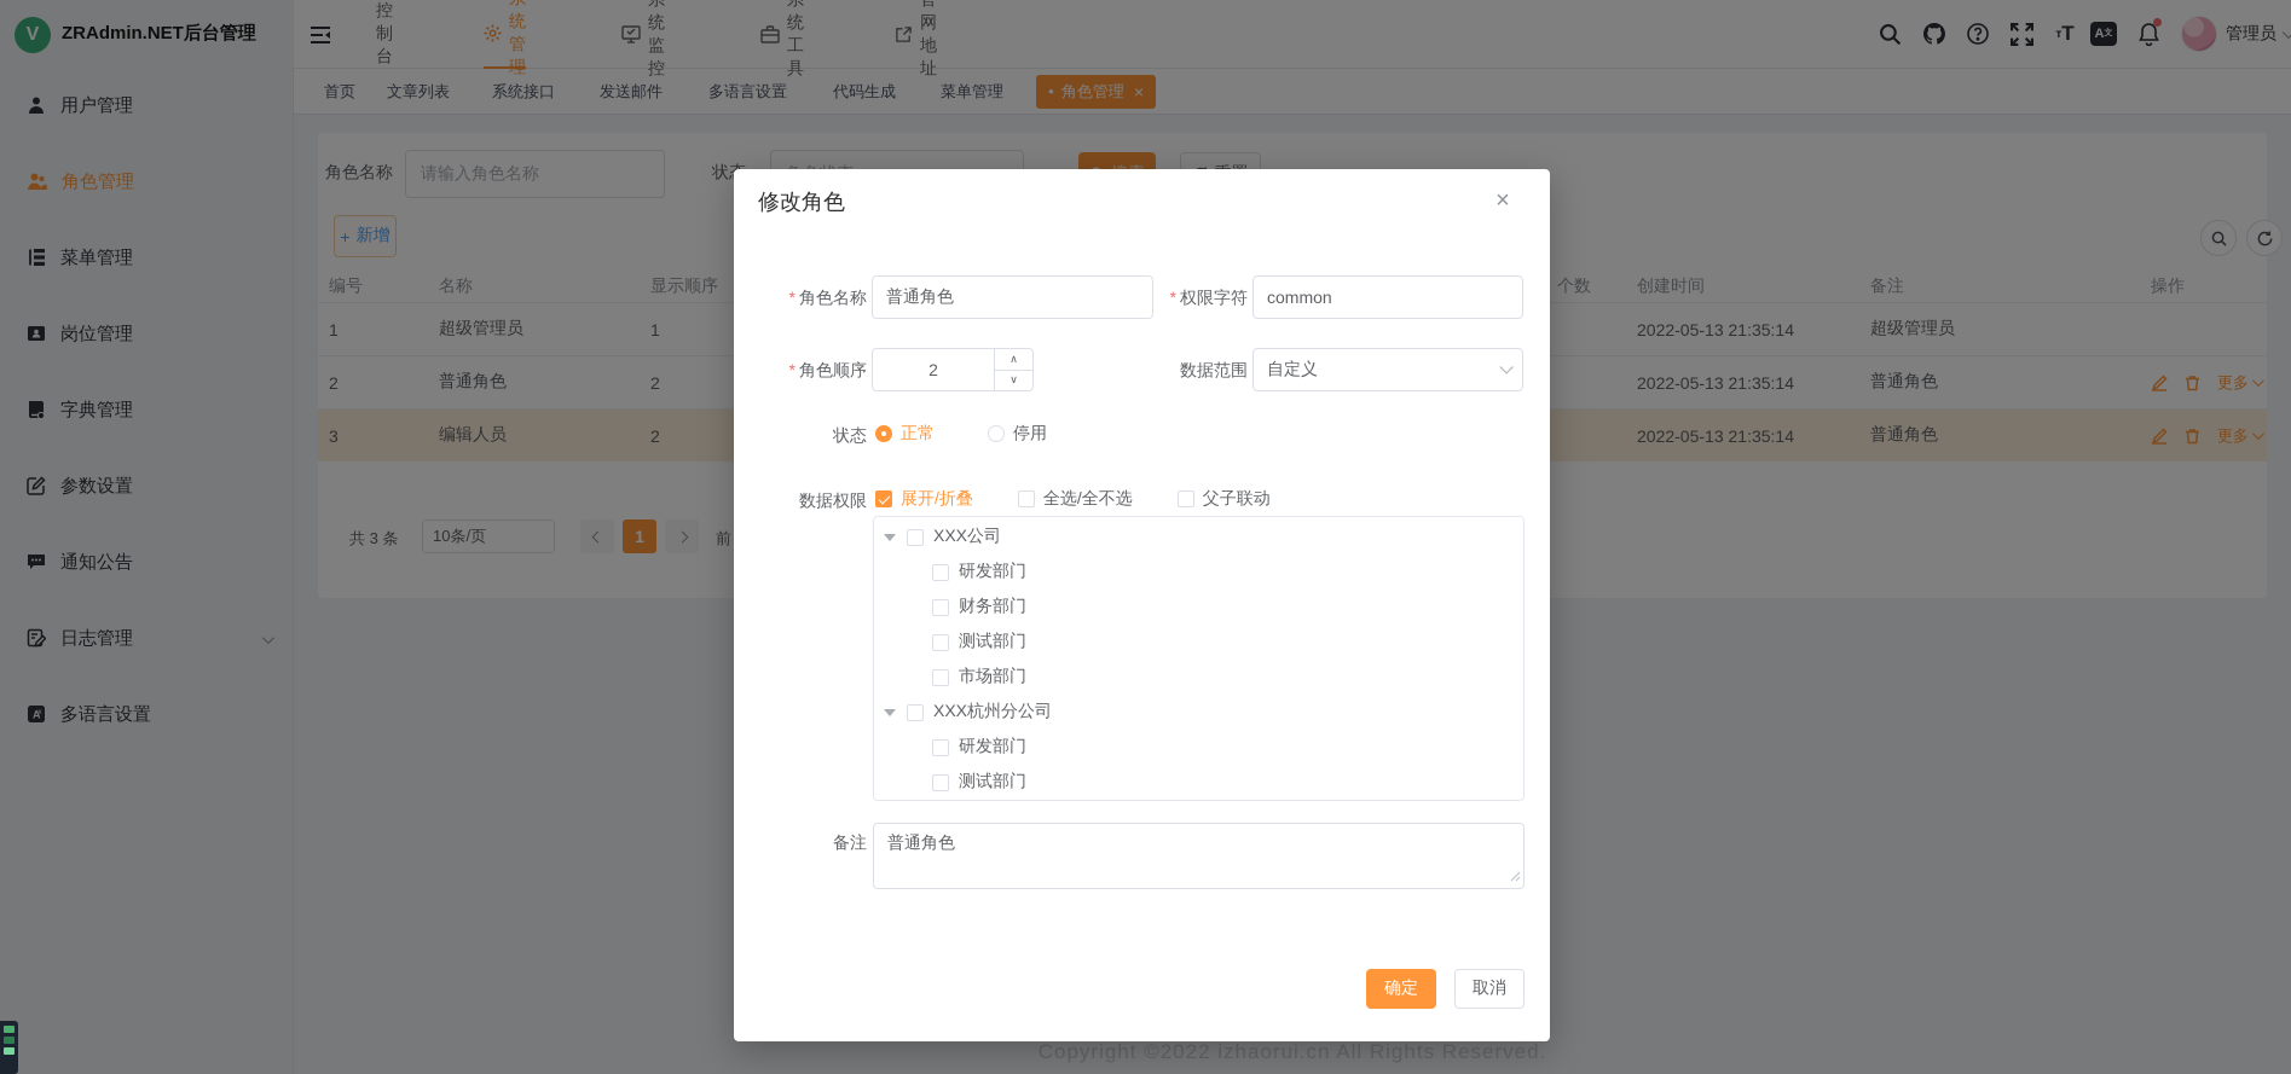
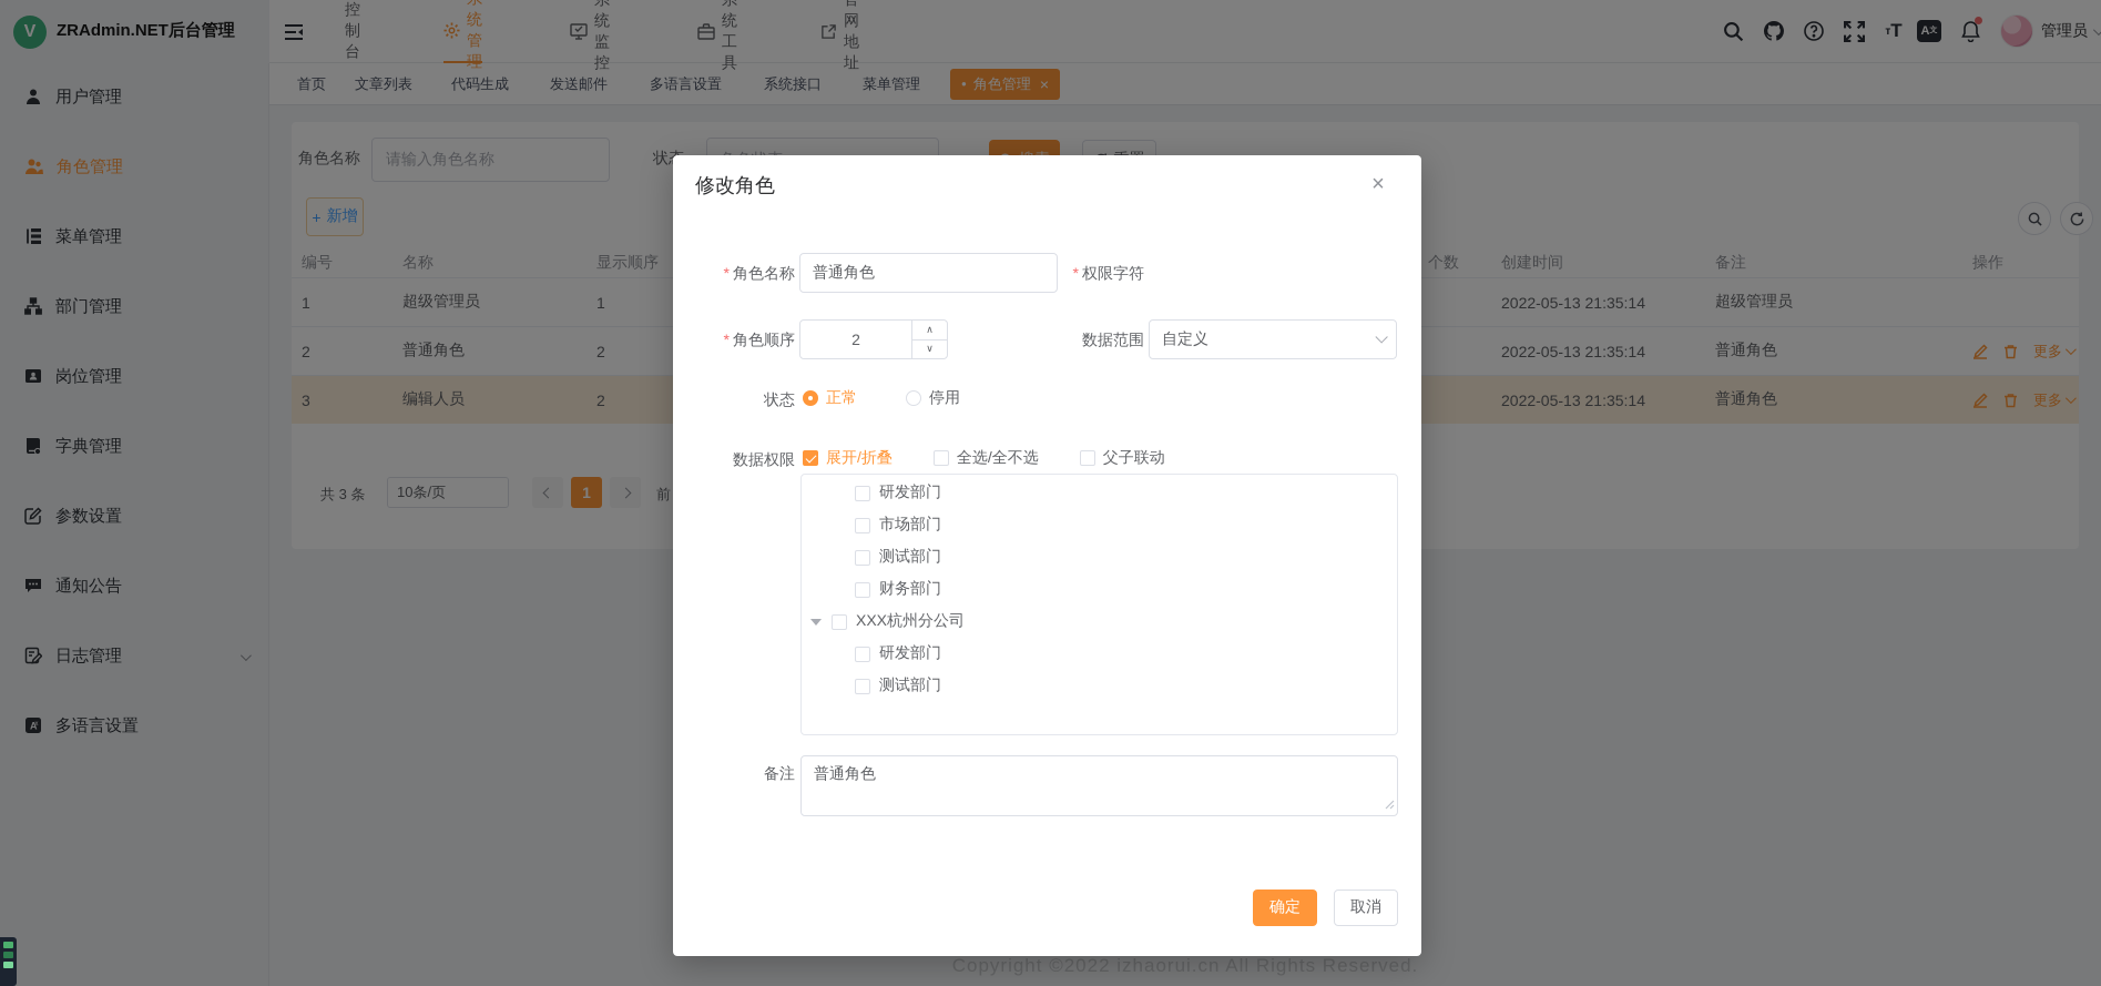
  V
  ZRAdmin.NET后台管理
  控制台
  统管理
  统监控
  统工具
  网地址
  ᴛ
  T
  A
  管理员
  首页
  文章列表
- 系统接口
+ 代码生成
  发送邮件
  多语言设置
- 代码生成
+ 系统接口
  菜单管理
  ●
  角色管理
  ×
  用户管理
  角色管理
  菜单管理
+ 部门管理
  岗位管理
  字典管理
  参数设置
  通知公告
  日志管理
  A
  多语言设置
  角色名称
  请输入角色名称
  +
  新增
  编号
  名称
  显示顺序
  个数
  创建时间
  备注
  操作
  1
  超级管理员
  1
  2022-05-13 21:35:14
  超级管理员
  2
  普通角色
  2
  2022-05-13 21:35:14
  普通角色
  更多
  3
  编辑人员
  2
  2022-05-13 21:35:14
  普通角色
  更多
  共 3 条
  10条/页
  1
  前
  Copyright ©2022 izhaorui.cn All Rights Reserved.
  修改角色
  ×
  * 角色名称
  普通角色
  * 权限字符
- common
  * 角色顺序
  2
  ∧
  ∨
  数据范围
  自定义
  状态
  正常
  停用
  数据权限
  展开/折叠
  全选/全不选
  父子联动
- XXX公司
  研发部门
- 财务部门
+ 市场部门
  测试部门
- 市场部门
+ 财务部门
  XXX杭州分公司
  研发部门
  测试部门
  备注
  普通角色
  确定
  取消
